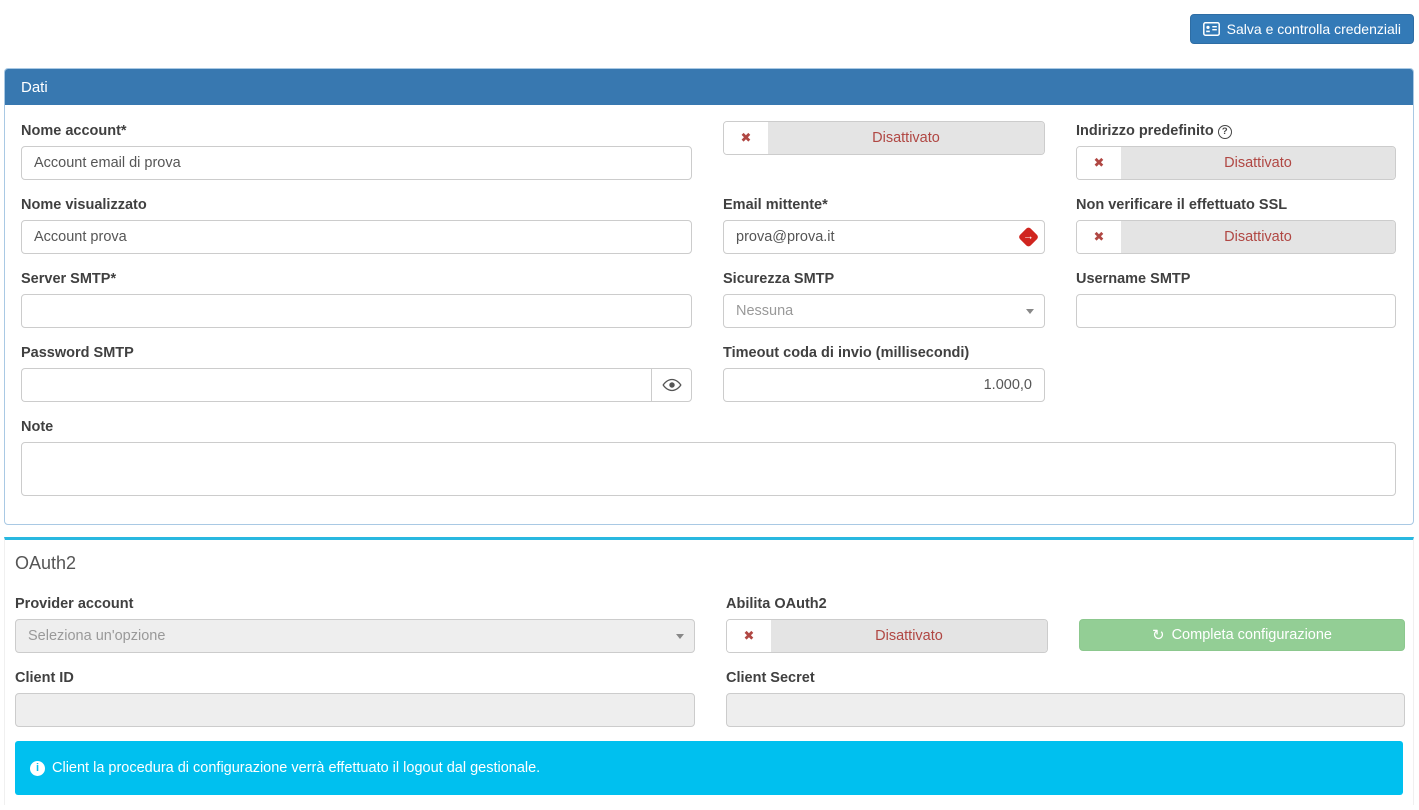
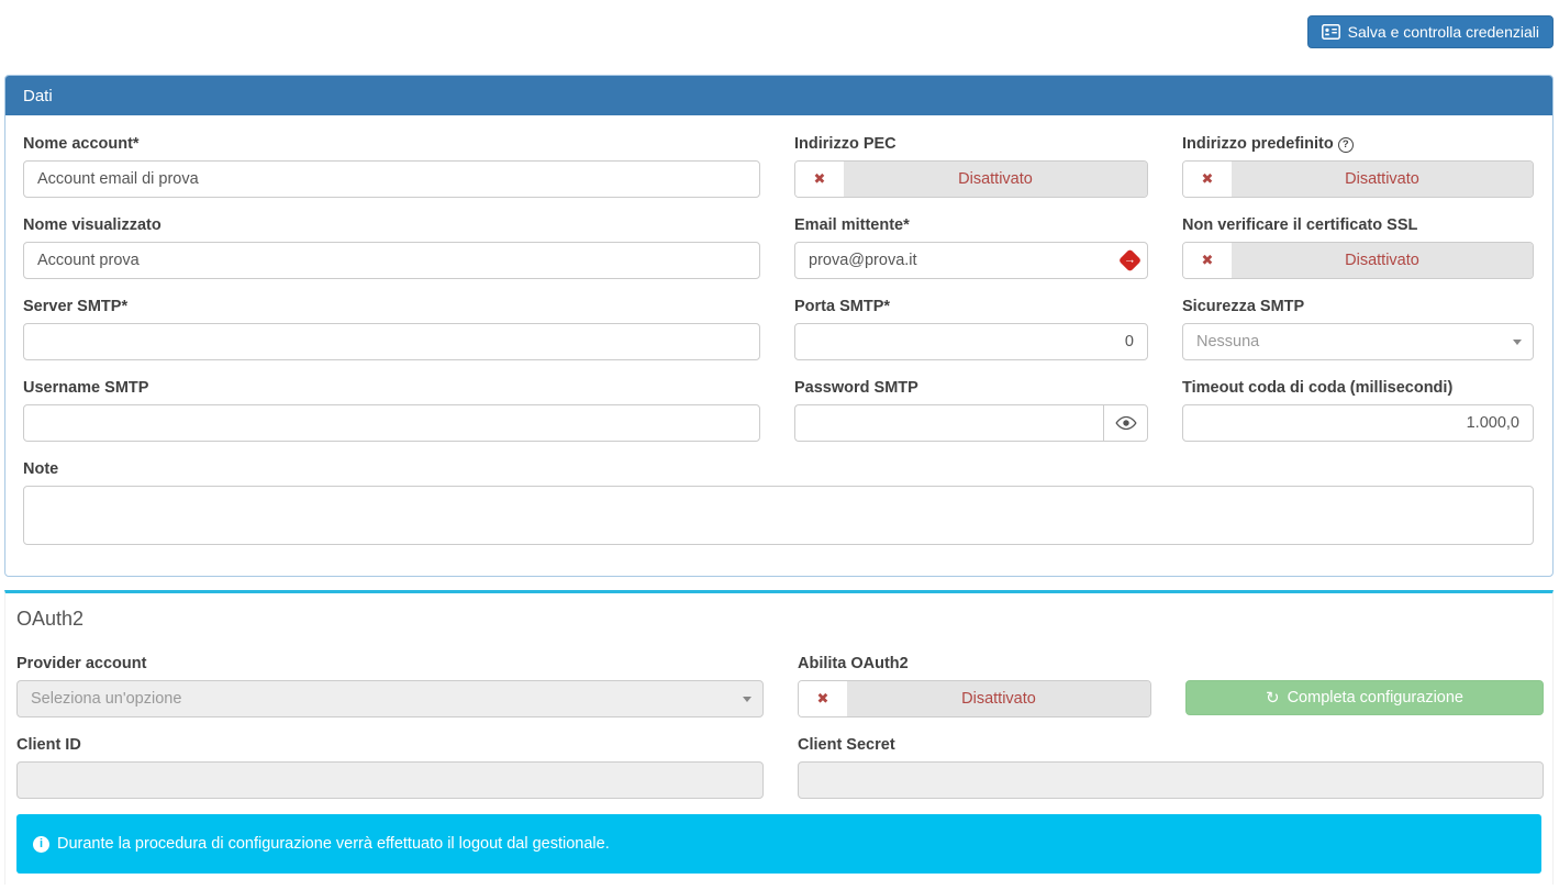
  Salva e controlla credenziali
  Dati
  Nome account*
  Account email di prova
+ Indirizzo PEC
  ✖
  Disattivato
  Indirizzo predefinito ?
  ✖
  Disattivato
  Nome visualizzato
  Account prova
  Email mittente*
  prova@prova.it
- Non verificare il effettuato SSL
+ Non verificare il certificato SSL
  ✖
  Disattivato
  Server SMTP*
+ Porta SMTP*
+ 0
  Sicurezza SMTP
  Nessuna
  Username SMTP
  Password SMTP
- Timeout coda di invio (millisecondi)
+ Timeout coda di coda (millisecondi)
  1.000,0
  Note
  OAuth2
  Provider account
  Seleziona un'opzione
  Abilita OAuth2
  ✖
  Disattivato
  ↻
  Completa configurazione
  Client ID
  Client Secret
  i
- Client la procedura di configurazione verrà effettuato il logout dal gestionale.
+ Durante la procedura di configurazione verrà effettuato il logout dal gestionale.
